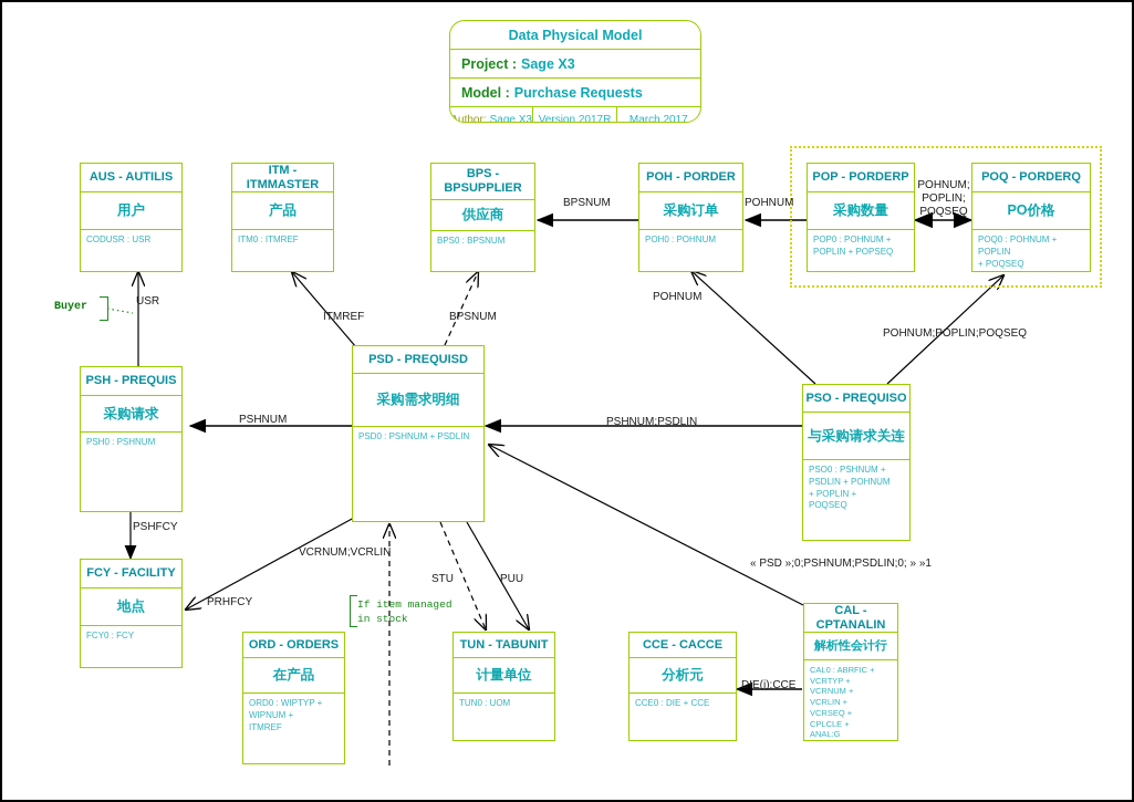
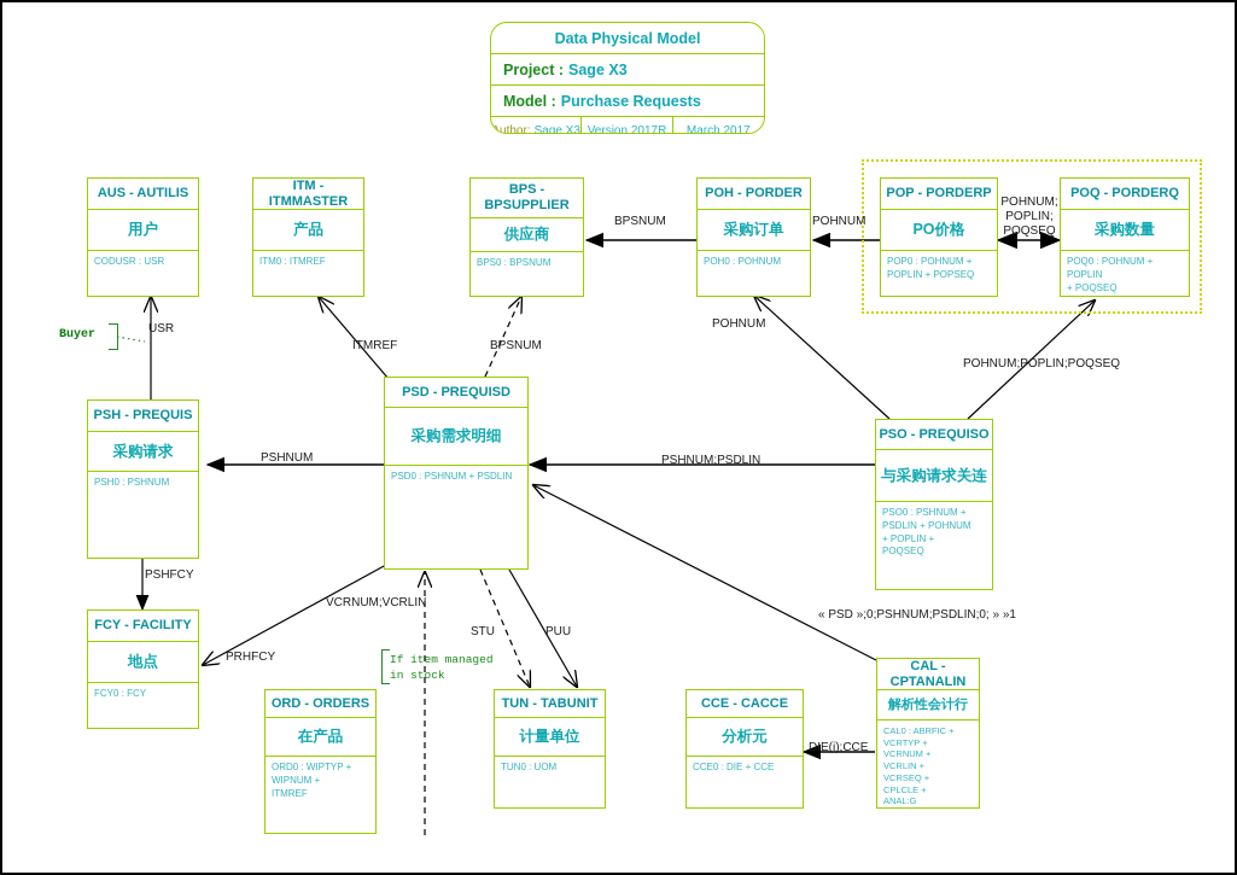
  Data Physical Model
  Project :
  Sage X3
  Model :
  Purchase Requests
  uthor:
  Sage X3
  Version 2017R
  March 2017
  AUS - AUTILIS
  用户
  CODUSR : USR
  ITM - ITMMASTER
  产品
  ITM0 : ITMREF
  BPS - BPSUPPLIER
  供应商
  BPS0 : BPSNUM
  POH - PORDER
  采购订单
  POH0 : POHNUM
  POP - PORDERP
- 采购数量
+ PO价格
  POP0 : POHNUM +
  POPLIN + POPSEQ
  POQ - PORDERQ
- PO价格
+ 采购数量
  POQ0 : POHNUM + POPLIN
  + POQSEQ
  PSH - PREQUIS
  采购请求
  PSH0 : PSHNUM
  PSD - PREQUISD
  采购需求明细
  PSD0 : PSHNUM + PSDLIN
  PSO - PREQUISO
  与采购请求关连
  PSO0 : PSHNUM +
  PSDLIN + POHNUM
  + POPLIN +
  POQSEQ
  FCY - FACILITY
  地点
  FCY0 : FCY
  ORD - ORDERS
  在产品
  ORD0 : WIPTYP +
  WIPNUM +
  ITMREF
  TUN - TABUNIT
  计量单位
  TUN0 : UOM
  CCE - CACCE
  分析元
  CCE0 : DIE + CCE
  CAL - CPTANALIN
  解析性会计行
  CAL0 : ABRFIC +
  VCRTYP +
  VCRNUM +
  VCRLIN +
  VCRSEQ +
  CPLCLE +
  ANAL:G
  BPSNUM
  POHNUM
  POHNUM;
  POPLIN;
  POQSEQ
  ITMREF
  BPSNUM
  POHNUM
  POHNUM;POPLIN;POQSEQ
  PSHNUM
  PSHNUM;PSDLIN
  PSHFCY
  PRHFCY
  VCRNUM;VCRLIN
  STU
  PUU
  DIE(i);CCE
  « PSD »;0;PSHNUM;PSDLIN;0; » »1
  USR
  Buyer
  If item managed
  in stock
